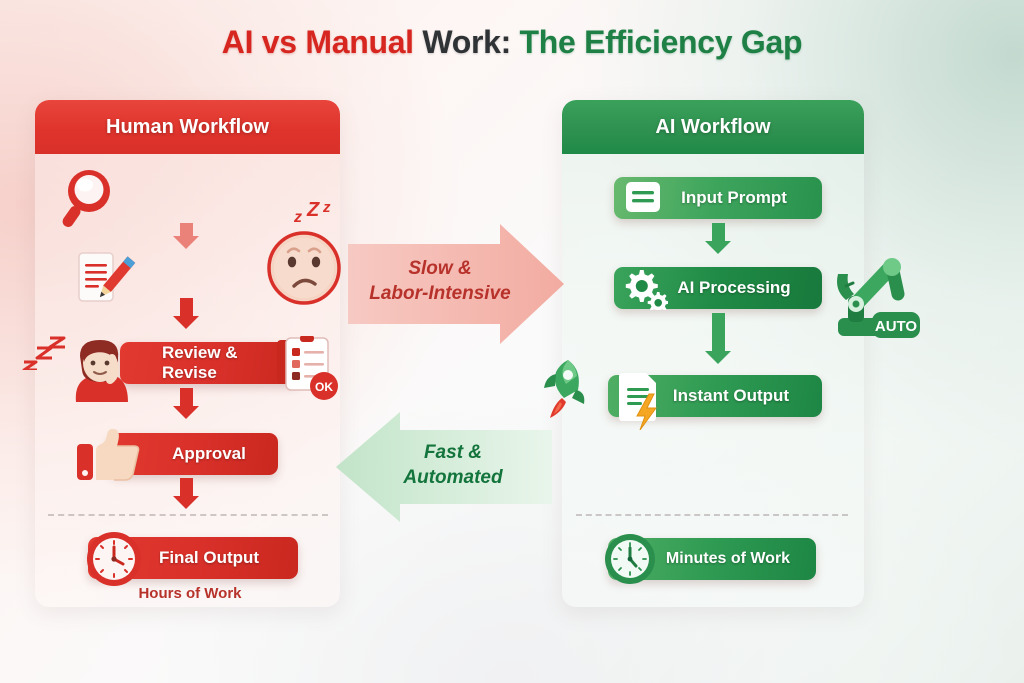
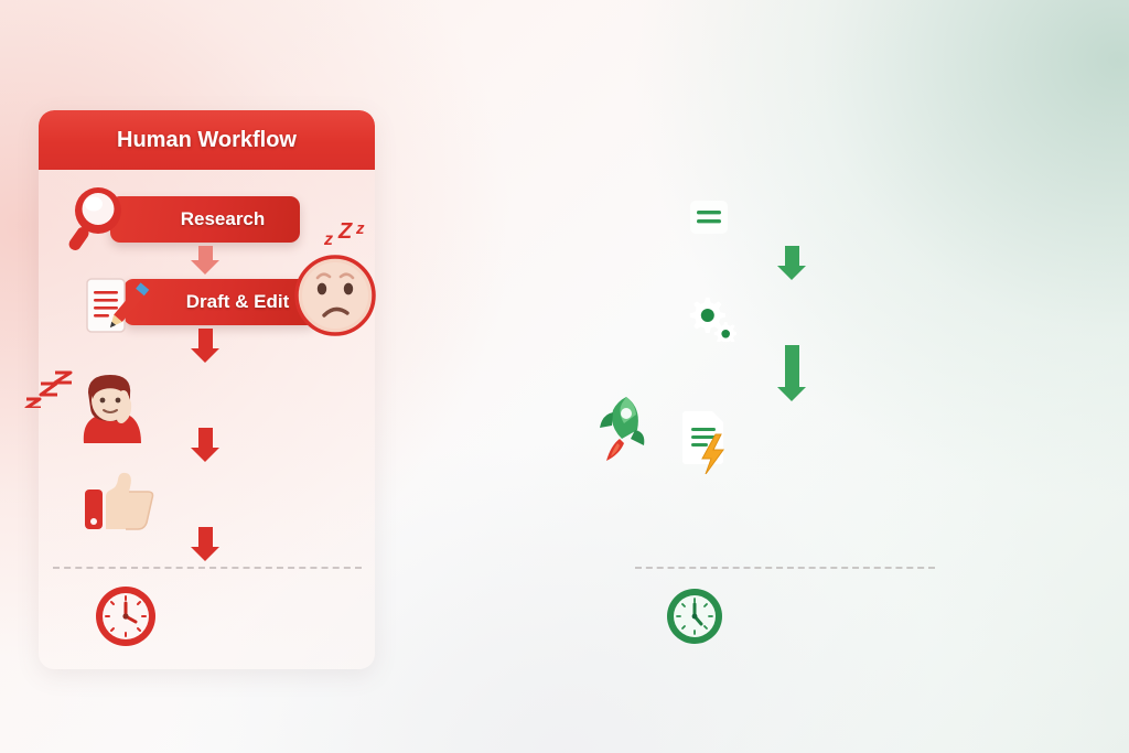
- AI vs Manual Work: The Efficiency Gap
  Human Workflow
+ Research
+ Draft & Edit
  z
  Z
  z
- Review & Revise
- OK
- Approval
- Final Output
- Hours of Work
- AI Workflow
- Input Prompt
- AI Processing
- AUTO
- Instant Output
- Minutes of Work
- Slow &
- Labor-Intensive
- Fast &
- Automated
